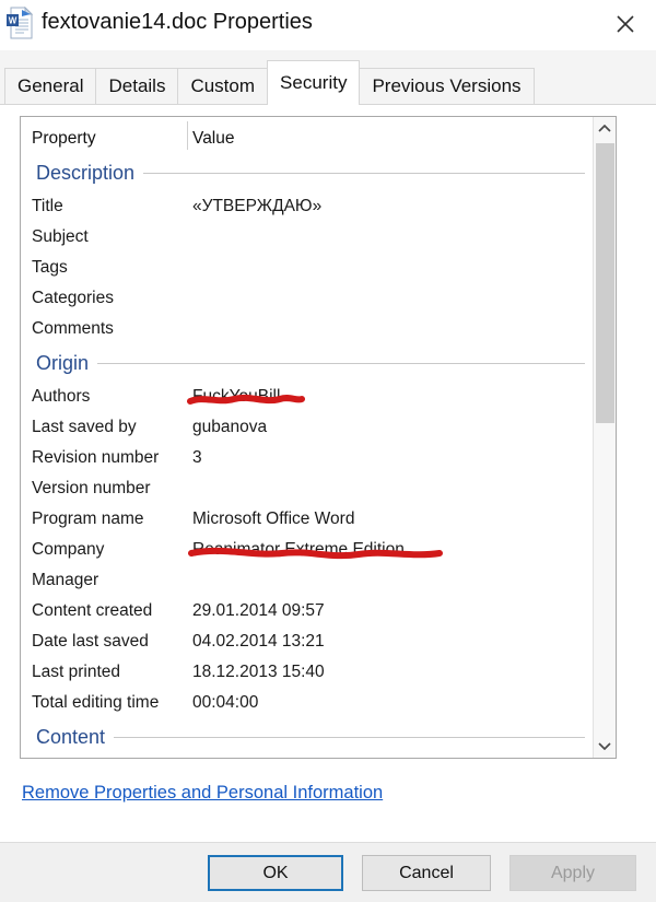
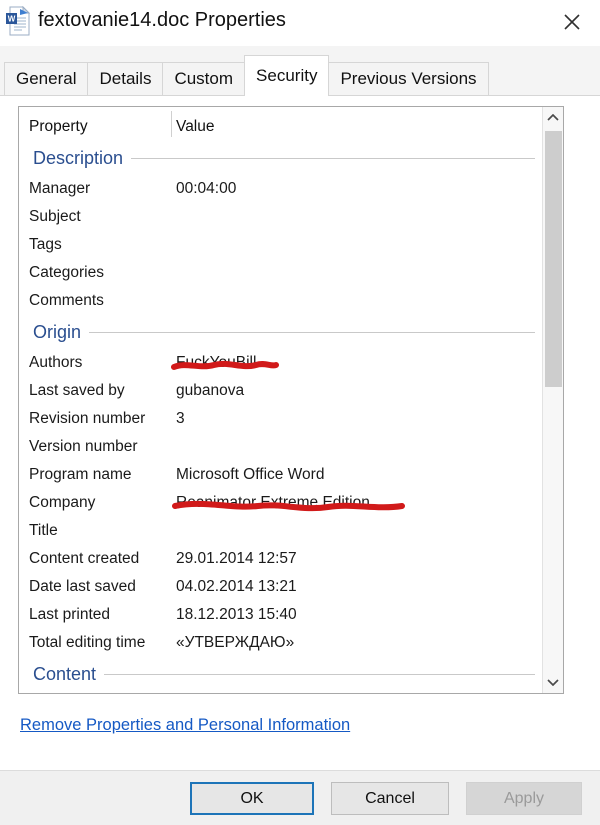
  W
  fextovanie14.doc Properties
  General
  Details
  Custom
  Security
  Previous Versions
  Property
  Value
  Description
- Title
+ Manager
- «УТВЕРЖДАЮ»
+ 00:04:00
  Subject
  Tags
  Categories
  Comments
  Origin
  Authors
  Last saved by
  gubanova
  Revision number
  3
  Version number
  Program name
  Microsoft Office Word
  Company
  atorxtreme Edition
- Manager
+ Title
  Content created
- 29.01.2014 09:57
+ 29.01.2014 12:57
  Date last saved
  04.02.2014 13:21
  Last printed
  18.12.2013 15:40
  Total editing time
- 00:04:00
+ «УТВЕРЖДАЮ»
  Content
  Remove Properties and Personal Information
  OK
  Cancel
  Apply
